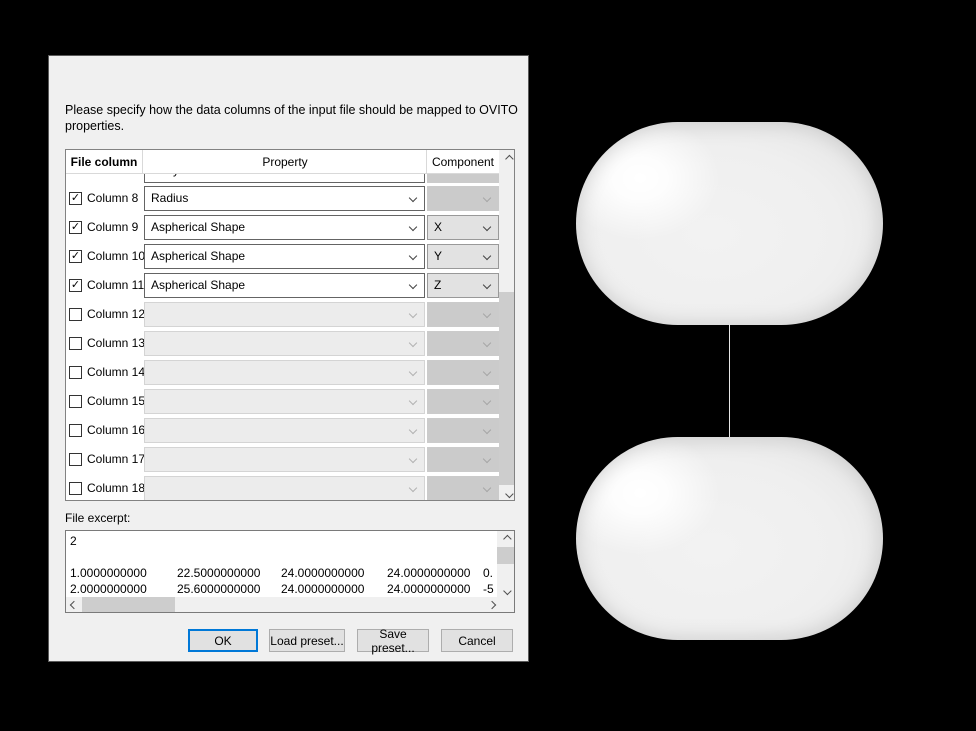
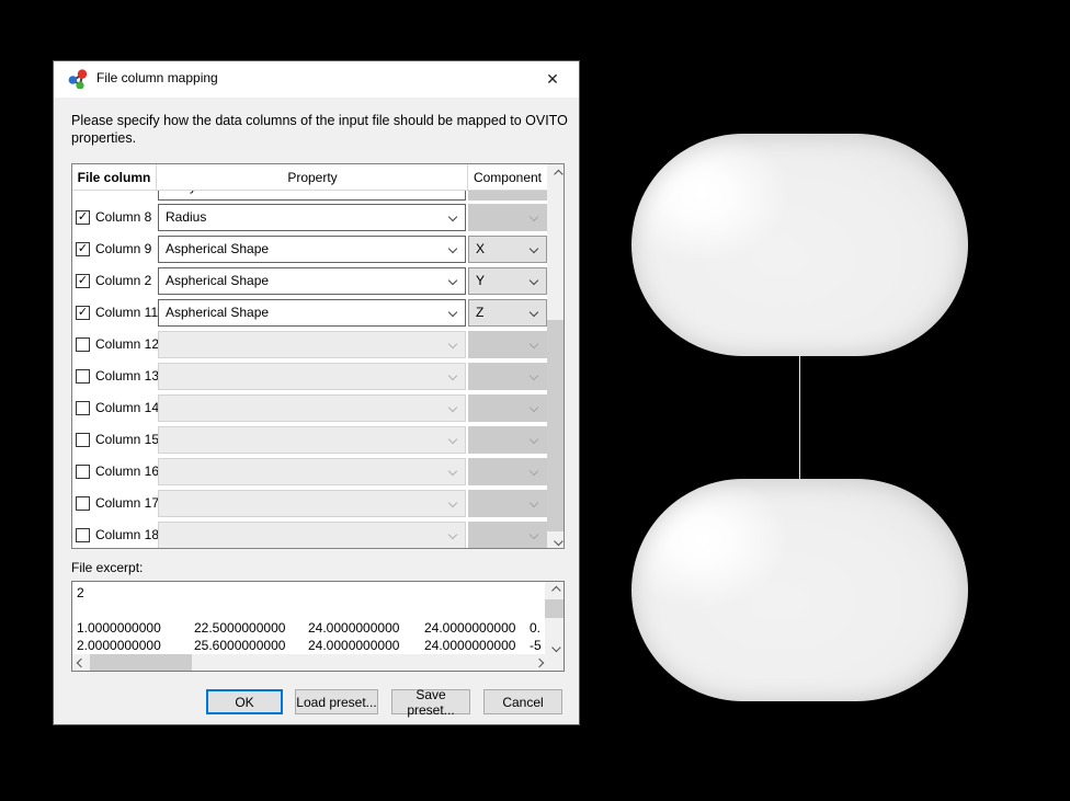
+ File column mapping
+ ✕
  Please specify how the data columns of the input file should be mapped to OVITO properties.
  File column
  Property
  Component
  ✓
  Column 8
  Radius
  ✓
  Column 9
  Aspherical Shape
  X
  ✓
- Column 10
+ Column 2
  Aspherical Shape
  Y
  ✓
  Column 11
  Aspherical Shape
  Z
  Column 12
  Column 13
  Column 14
  Column 15
  Column 16
  Column 17
  Column 18
  File excerpt:
  2
  1.0000000000
  22.5000000000
  24.0000000000
  24.0000000000
  0.
  2.0000000000
  25.6000000000
  24.0000000000
  24.0000000000
  -5
  OK
  Load preset...
  Save preset...
  Cancel
